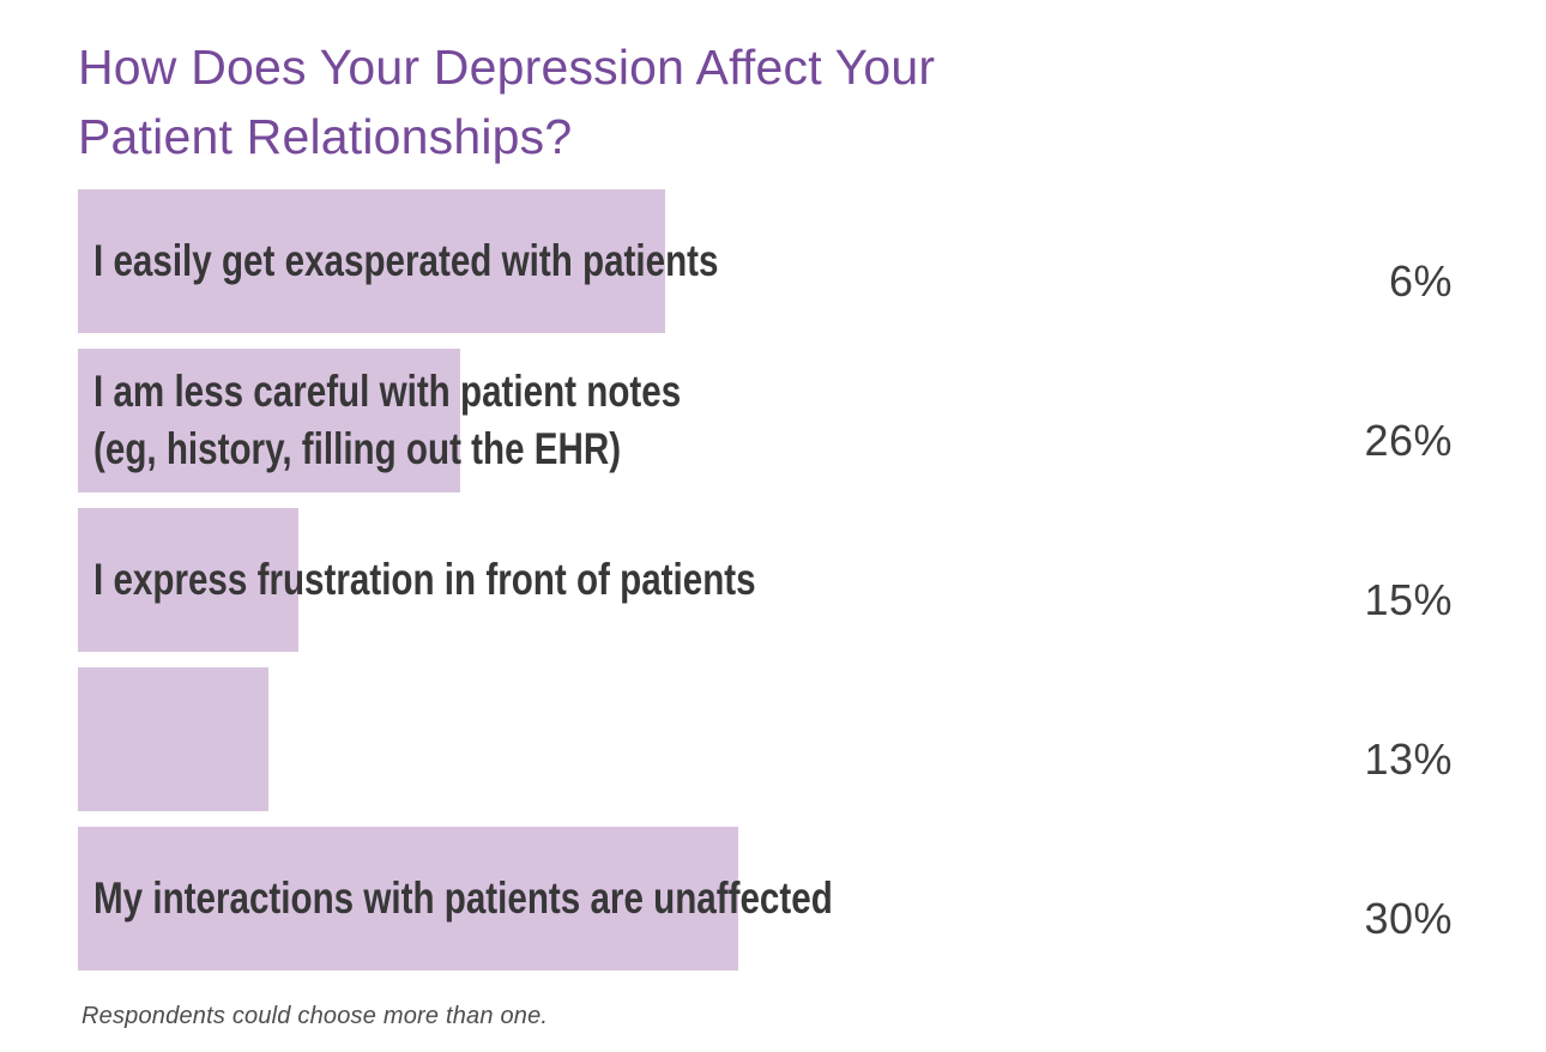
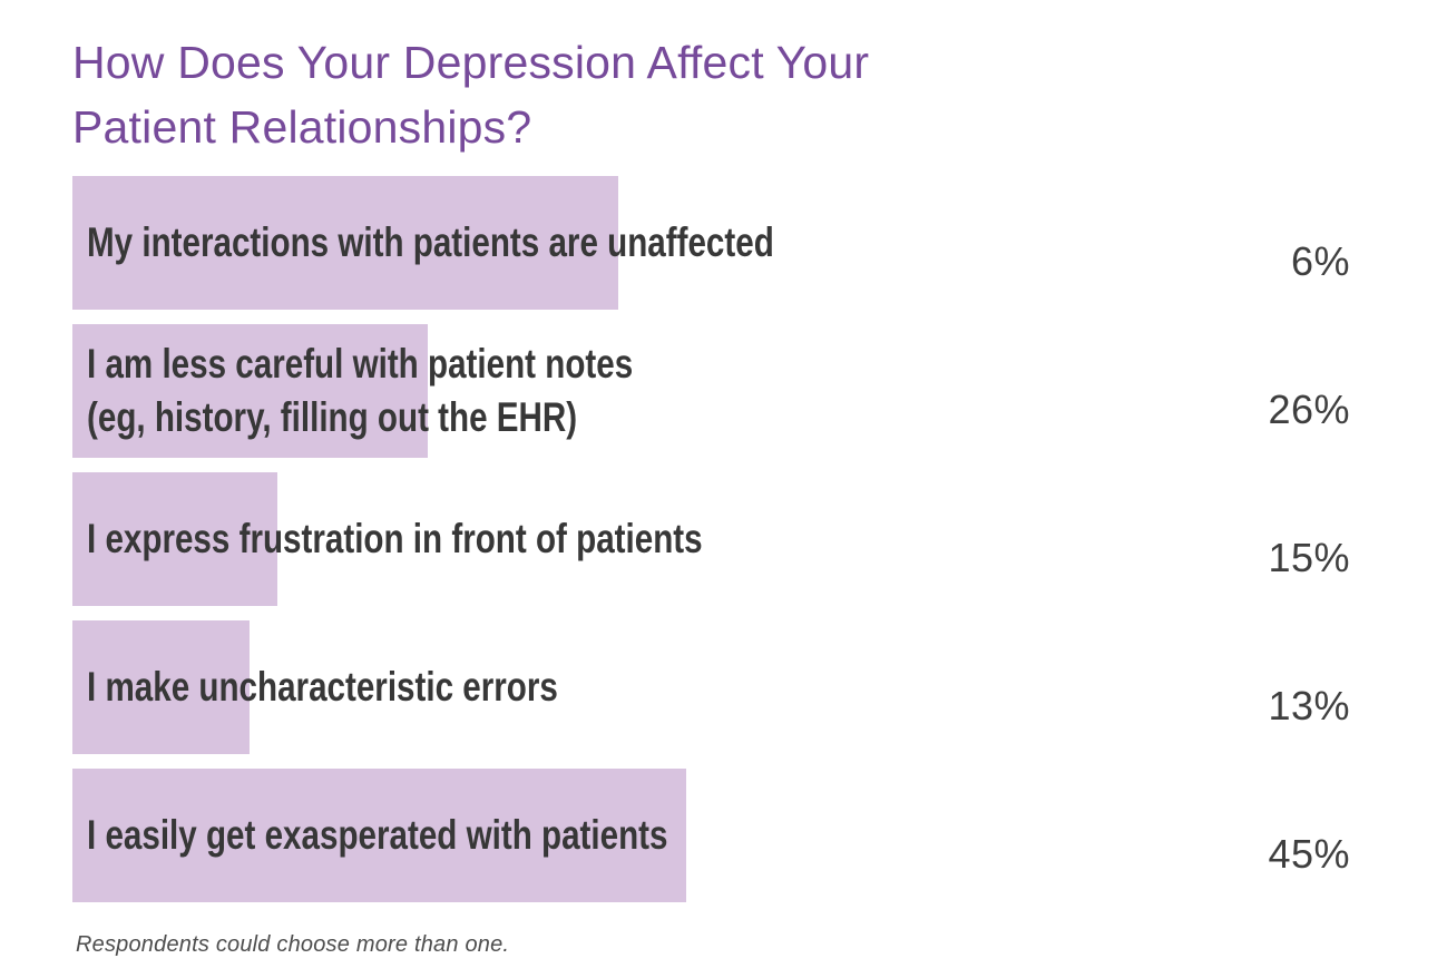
  How Does Your Depression Affect Your
  Patient Relationships?
- I easily get exasperated with patients
+ My interactions with patients are unaffected
  6%
  I am less careful with patient notes
  (eg, history, filling out the EHR)
  26%
  I express frustration in front of patients
  15%
+ I make uncharacteristic errors
  13%
- My interactions with patients are unaffected
+ I easily get exasperated with patients
- 30%
+ 45%
  Respondents could choose more than one.
